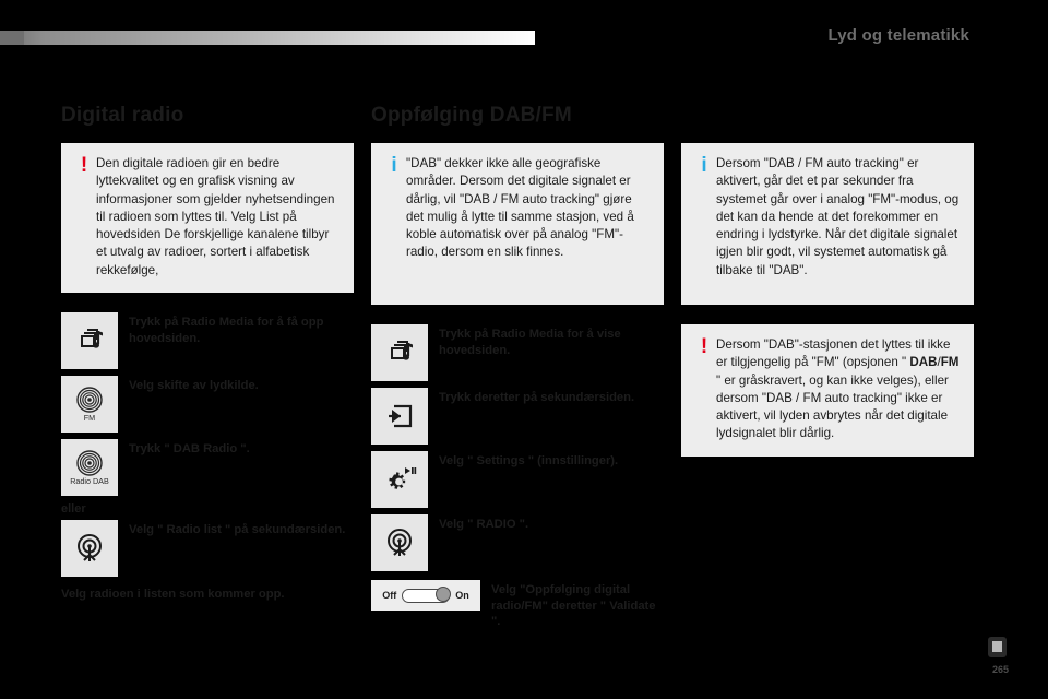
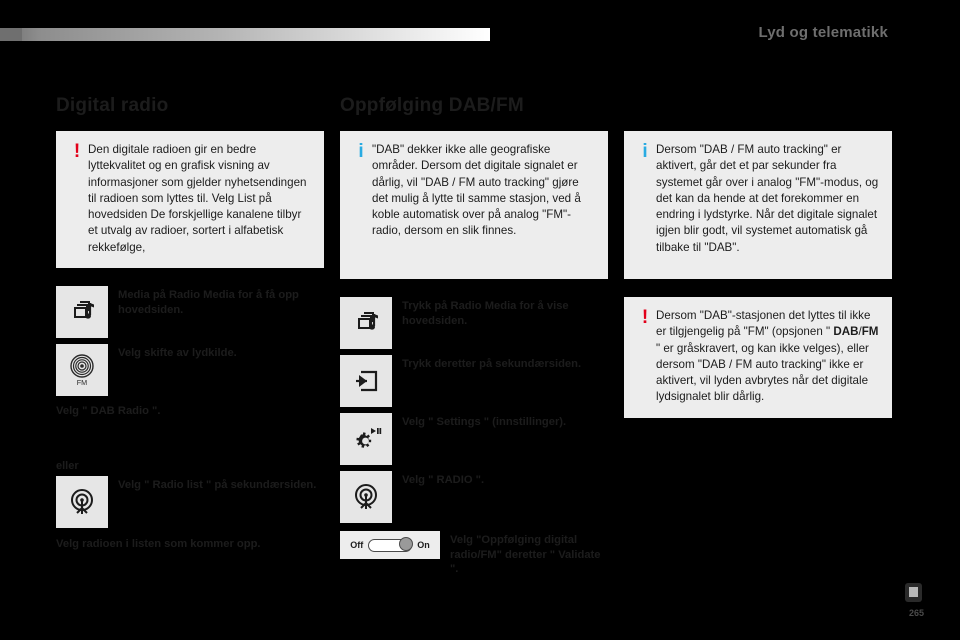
  Lyd og telematikk
  Digital radio
  !
  Den digitale radioen gir en bedre lyttekvalitet og en grafisk visning av informasjoner som gjelder nyhetsendingen til radioen som lyttes til. Velg List på hovedsiden De forskjellige kanalene tilbyr et utvalg av radioer, sortert i alfabetisk rekkefølge,
- Trykk på Radio Media for å få opp hovedsiden.
+ Media på Radio Media for å få opp hovedsiden.
  FM
  Velg skifte av lydkilde.
- Radio DAB
- Trykk " DAB Radio ".
+ Velg " DAB Radio ".
  eller
  Velg " Radio list " på sekundærsiden.
  Velg radioen i listen som kommer opp.
  Oppfølging DAB/FM
  i
  "DAB" dekker ikke alle geografiske områder. Dersom det digitale signalet er dårlig, vil "DAB / FM auto tracking" gjøre det mulig å lytte til samme stasjon, ved å koble automatisk over på analog "FM"-radio, dersom en slik finnes.
  Trykk på Radio Media for å vise hovedsiden.
  Trykk deretter på sekundærsiden.
  Velg " Settings " (innstillinger).
  Velg " RADIO ".
  Off
  On
  Velg "Oppfølging digital radio/FM" deretter " Validate ".
  i
  Dersom "DAB / FM auto tracking" er aktivert, går det et par sekunder fra systemet går over i analog "FM"-modus, og det kan da hende at det forekommer en endring i lydstyrke. Når det digitale signalet igjen blir godt, vil systemet automatisk gå tilbake til "DAB".
  !
  Dersom "DAB"-stasjonen det lyttes til ikke er tilgjengelig på "FM" (opsjonen " DAB/FM " er gråskravert, og kan ikke velges), eller dersom "DAB / FM auto tracking" ikke er aktivert, vil lyden avbrytes når det digitale lydsignalet blir dårlig.
  265
